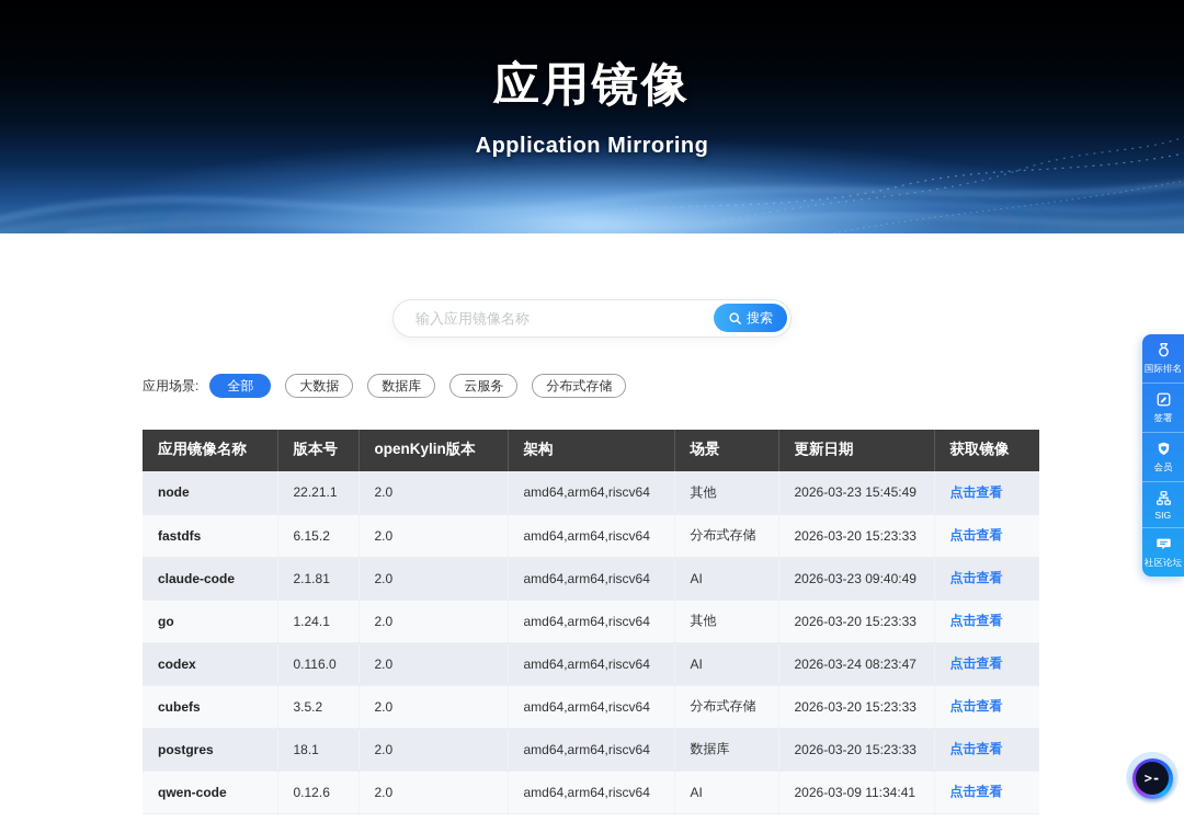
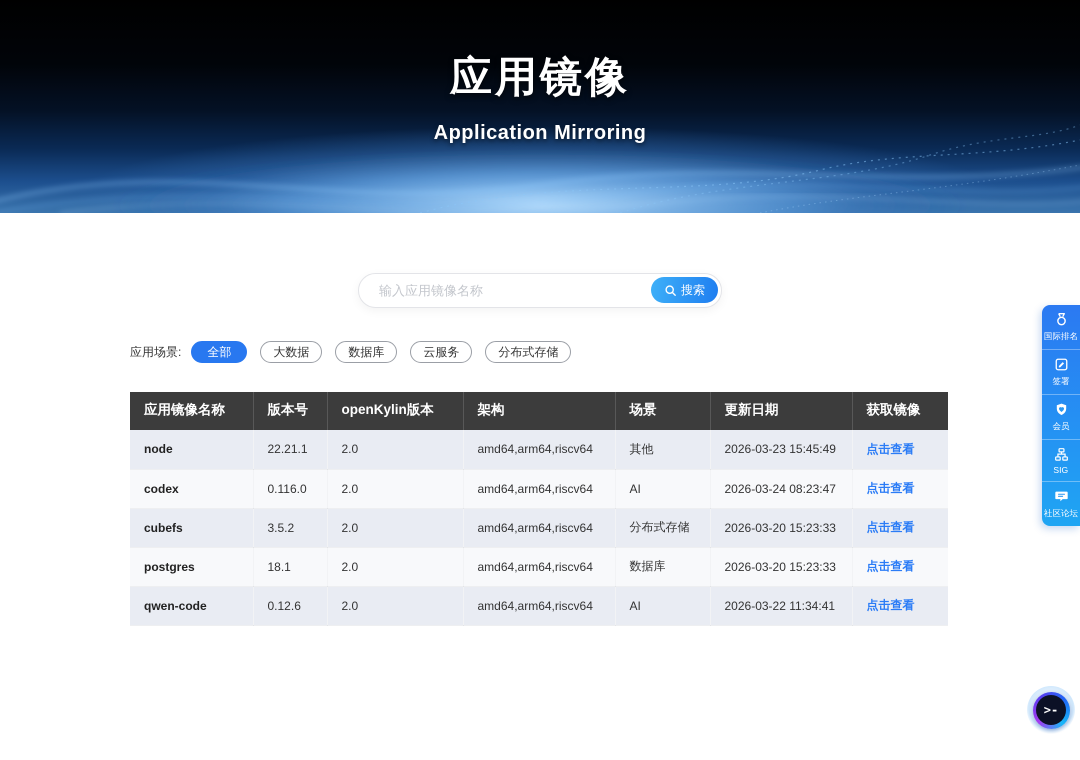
  应用镜像
  Application Mirroring
  输入应用镜像名称
  搜索
  应用场景:
  全部
  大数据
  数据库
  云服务
  分布式存储
  应用镜像名称	版本号	openKylin版本	架构	场景	更新日期	获取镜像
  node	22.21.1	2.0	amd64,arm64,riscv64	其他	2026-03-23 15:45:49	点击查看
- fastdfs	6.15.2	2.0	amd64,arm64,riscv64	分布式存储	2026-03-20 15:23:33	点击查看
- claude-code	2.1.81	2.0	amd64,arm64,riscv64	AI	2026-03-23 09:40:49	点击查看
- go	1.24.1	2.0	amd64,arm64,riscv64	其他	2026-03-20 15:23:33	点击查看
  codex	0.116.0	2.0	amd64,arm64,riscv64	AI	2026-03-24 08:23:47	点击查看
  cubefs	3.5.2	2.0	amd64,arm64,riscv64	分布式存储	2026-03-20 15:23:33	点击查看
  postgres	18.1	2.0	amd64,arm64,riscv64	数据库	2026-03-20 15:23:33	点击查看
- qwen-code	0.12.6	2.0	amd64,arm64,riscv64	AI	2026-03-09 11:34:41	点击查看
+ qwen-code	0.12.6	2.0	amd64,arm64,riscv64	AI	2026-03-22 11:34:41	点击查看
  国际排名
  签署
  会员
  SIG
  社区论坛
  >-
